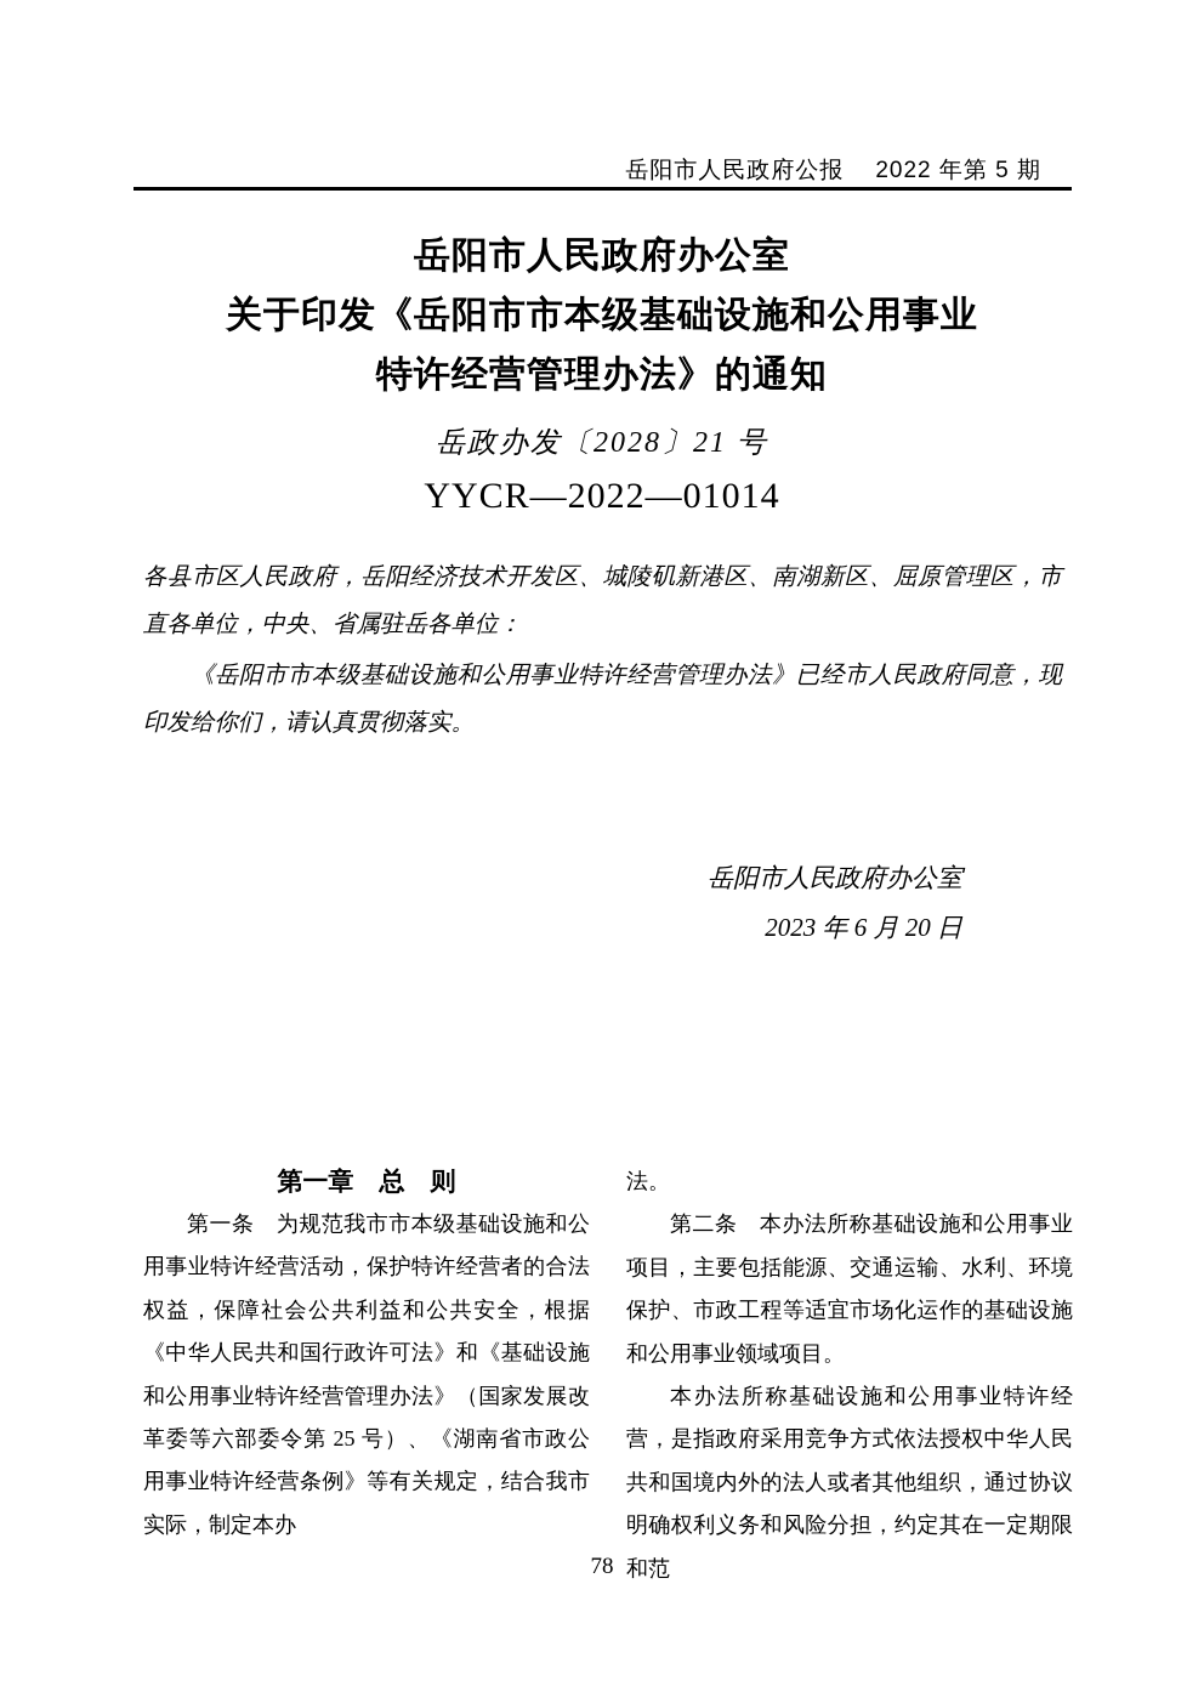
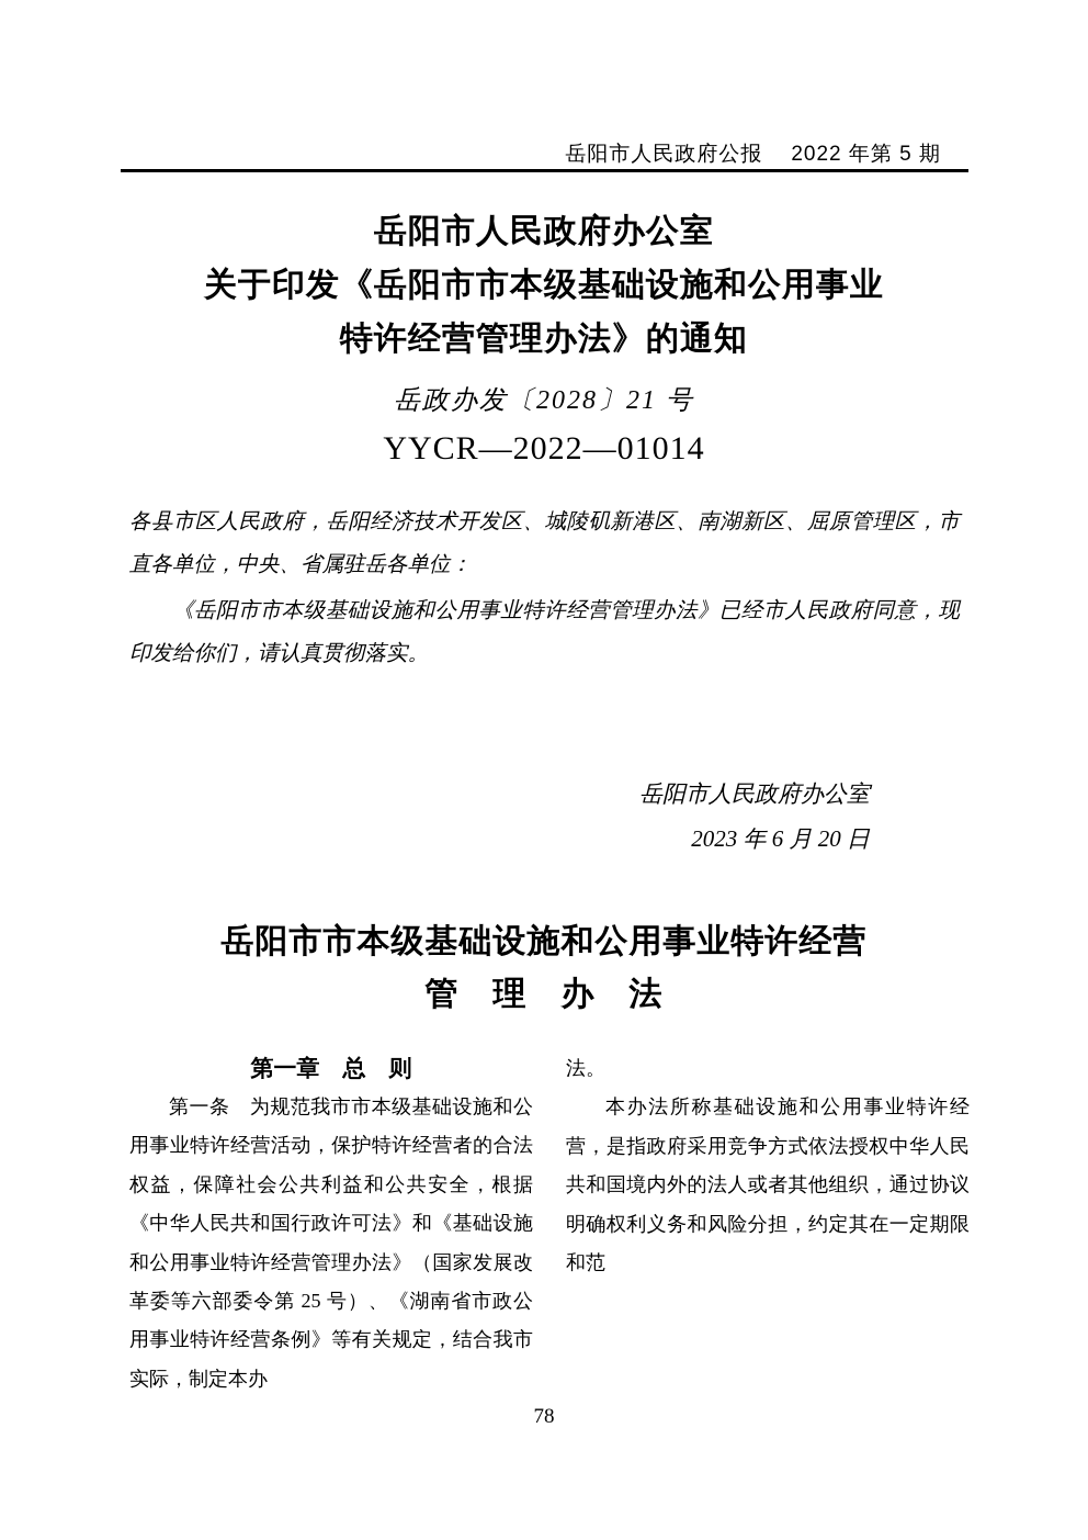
  岳阳市人民政府公报 2022 年第 5 期
  岳阳市人民政府办公室
  关于印发《岳阳市市本级基础设施和公用事业
  特许经营管理办法》的通知
  岳政办发〔2028〕21 号
  YYCR—2022—01014
  各县市区人民政府，岳阳经济技术开发区、城陵矶新港区、南湖新区、屈原管理区，市直各单位，中央、省属驻岳各单位：
  《岳阳市市本级基础设施和公用事业特许经营管理办法》已经市人民政府同意，现印发给你们，请认真贯彻落实。
  岳阳市人民政府办公室
  2023 年 6 月 20 日
+ 岳阳市市本级基础设施和公用事业特许经营
+ 管 理 办 法
  第一章 总 则
  第一条 为规范我市市本级基础设施和公用事业特许经营活动，保护特许经营者的合法权益，保障社会公共利益和公共安全，根据《中华人民共和国行政许可法》和《基础设施和公用事业特许经营管理办法》（国家发展改革委等六部委令第 25 号）、《湖南省市政公用事业特许经营条例》等有关规定，结合我市实际，制定本办
  法。
- 第二条 本办法所称基础设施和公用事业项目，主要包括能源、交通运输、水利、环境保护、市政工程等适宜市场化运作的基础设施和公用事业领域项目。
  本办法所称基础设施和公用事业特许经营，是指政府采用竞争方式依法授权中华人民共和国境内外的法人或者其他组织，通过协议明确权利义务和风险分担，约定其在一定期限和范
  78
